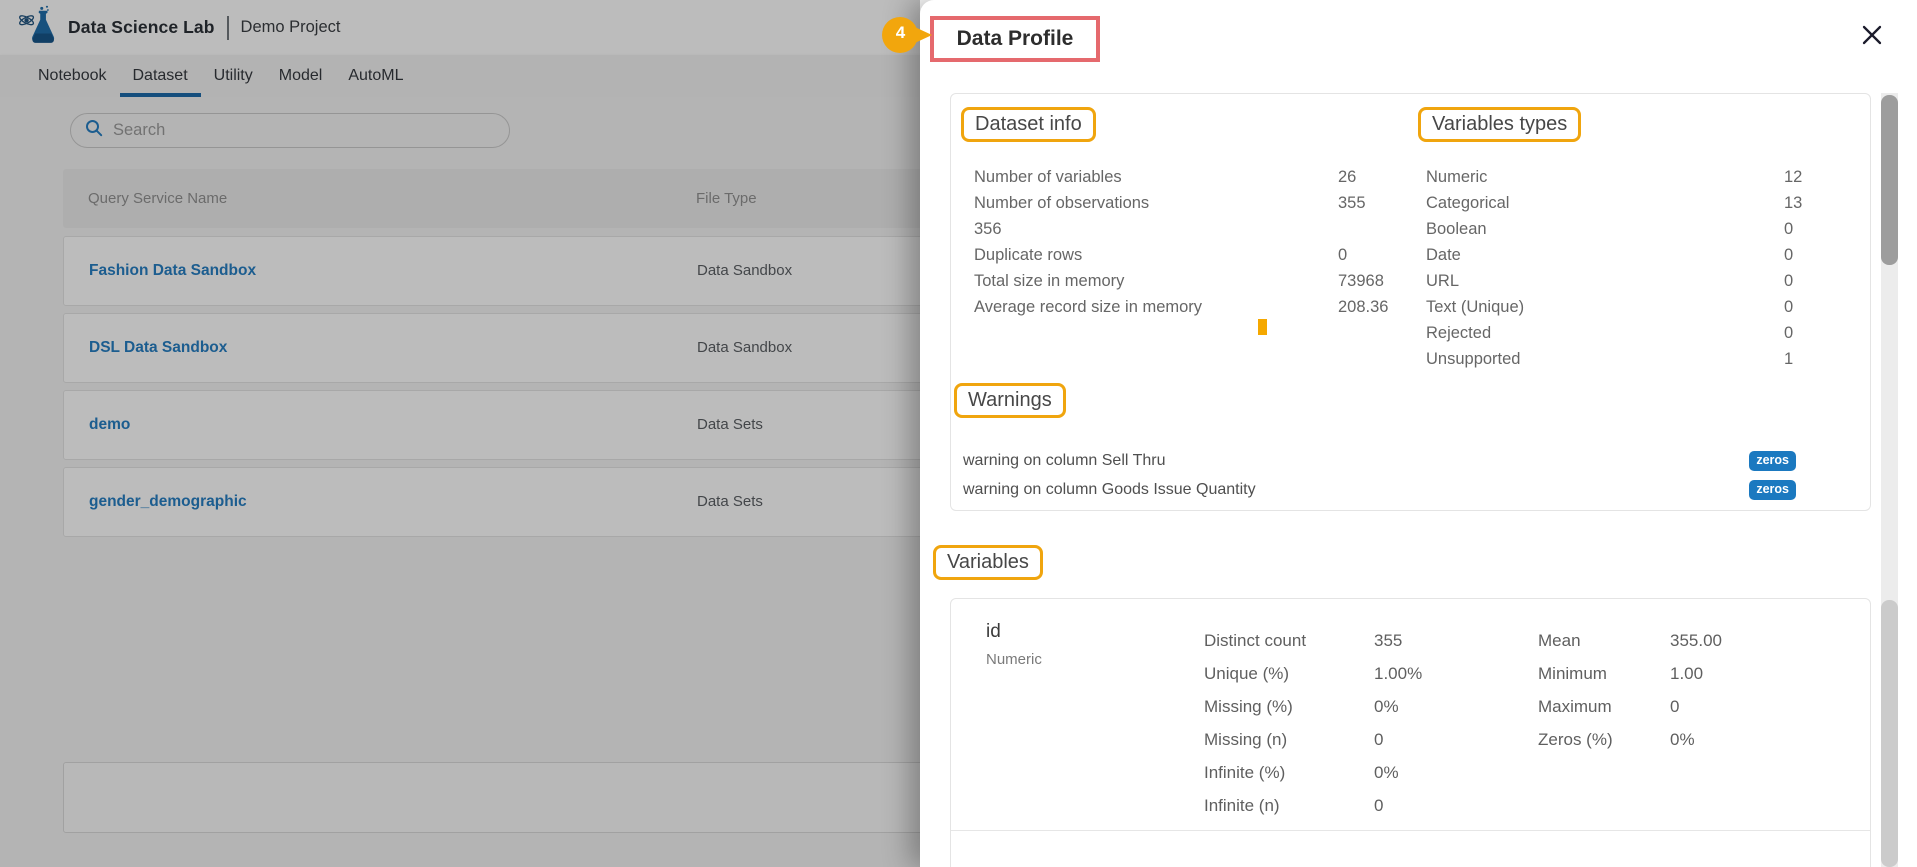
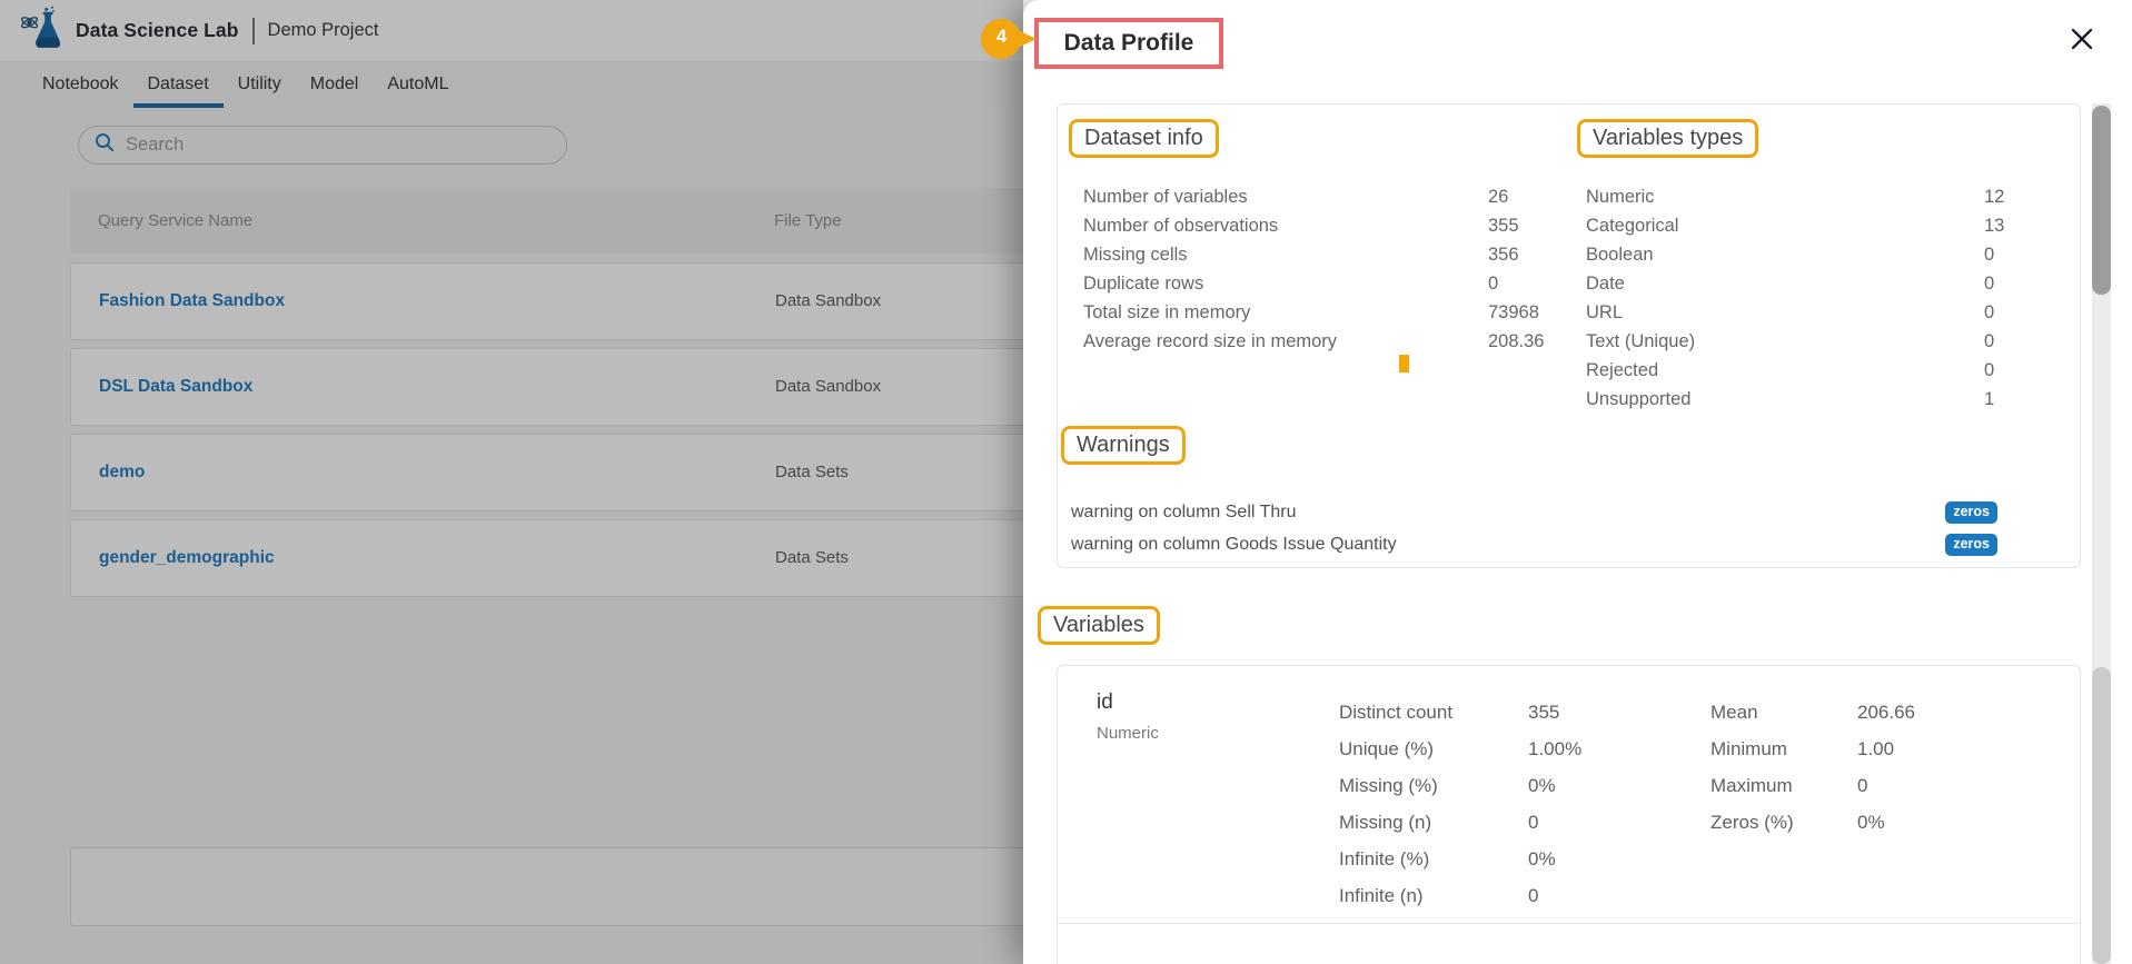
  Data Science Lab
  Demo Project
  Notebook
  Dataset
  Utility
  Model
  AutoML
  Search
  Query Service Name
  File Type
  Fashion Data Sandbox
  Data Sandbox
  DSL Data Sandbox
  Data Sandbox
  demo
  Data Sets
  gender_demographic
  Data Sets
  Data Profile
  Dataset info
  Variables types
  Number of variables
  26
  Number of observations
  355
+ Missing cells
  356
  Duplicate rows
  0
  Total size in memory
  73968
  Average record size in memory
  208.36
  Numeric
  12
  Categorical
  13
  Boolean
  0
  Date
  0
  URL
  0
  Text (Unique)
  0
  Rejected
  0
  Unsupported
  1
  Warnings
  warning on column Sell Thru
  zeros
  warning on column Goods Issue Quantity
  zeros
  Variables
  id
  Numeric
  Distinct count
  355
  Unique (%)
  1.00%
  Missing (%)
  0%
  Missing (n)
  0
  Infinite (%)
  0%
  Infinite (n)
  0
  Mean
- 355.00
+ 206.66
  Minimum
  1.00
  Maximum
  0
  Zeros (%)
  0%
  4
